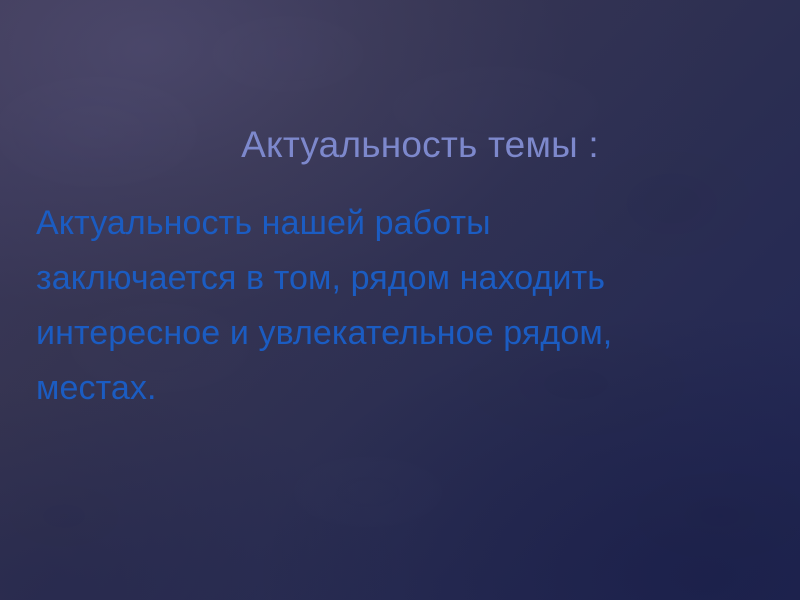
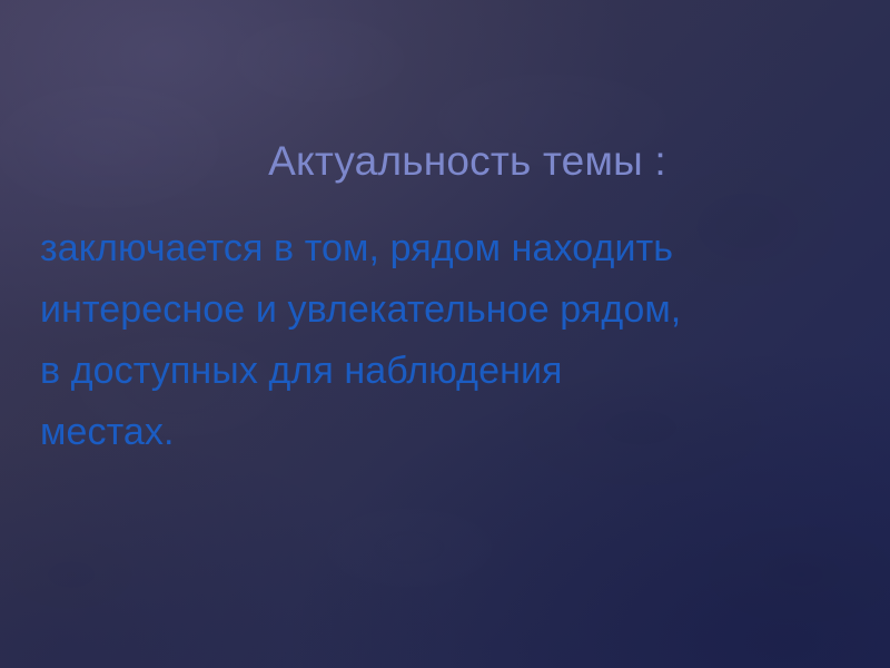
  Актуальность темы :
- Актуальность нашей работы
  заключается в том, рядом находить
  интересное и увлекательное рядом,
+ в доступных для наблюдения
  местах.
